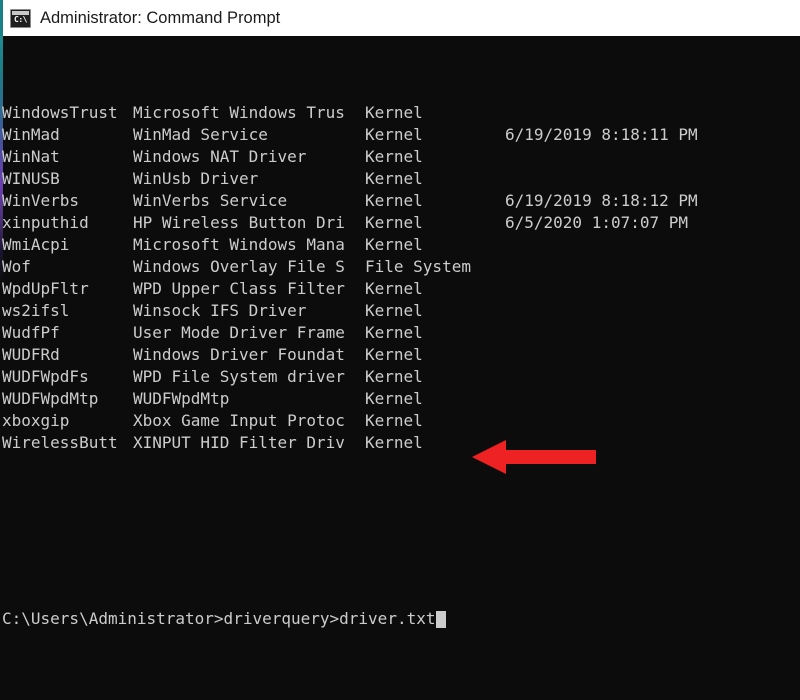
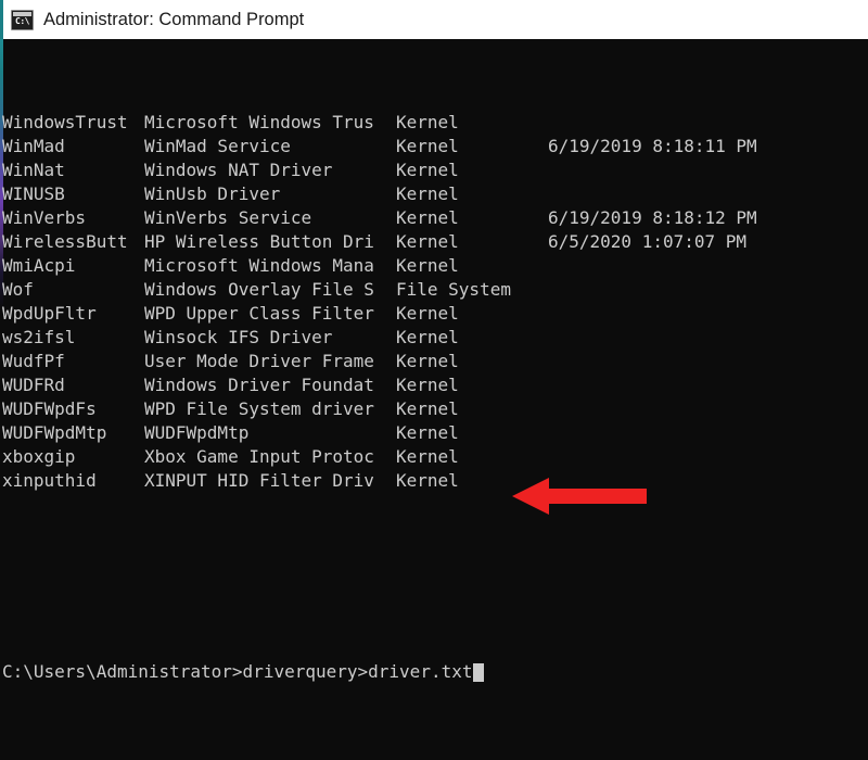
  C:\
  Administrator: Command Prompt
  WindowsTrust
  Microsoft Windows Trus
  Kernel
  WinMad
  WinMad Service
  Kernel
  6/19/2019 8:18:11 PM
  WinNat
  Windows NAT Driver
  Kernel
  WINUSB
  WinUsb Driver
  Kernel
  WinVerbs
  WinVerbs Service
  Kernel
  6/19/2019 8:18:12 PM
- xinputhid
+ WirelessButt
  HP Wireless Button Dri
  Kernel
  6/5/2020 1:07:07 PM
  WmiAcpi
  Microsoft Windows Mana
  Kernel
  Wof
  Windows Overlay File S
  File System
  WpdUpFltr
  WPD Upper Class Filter
  Kernel
  ws2ifsl
  Winsock IFS Driver
  Kernel
  WudfPf
  User Mode Driver Frame
  Kernel
  WUDFRd
  Windows Driver Foundat
  Kernel
  WUDFWpdFs
  WPD File System driver
  Kernel
  WUDFWpdMtp
  WUDFWpdMtp
  Kernel
  xboxgip
  Xbox Game Input Protoc
  Kernel
- WirelessButt
+ xinputhid
  XINPUT HID Filter Driv
  Kernel
  C:\Users\Administrator>driverquery>driver.txt
